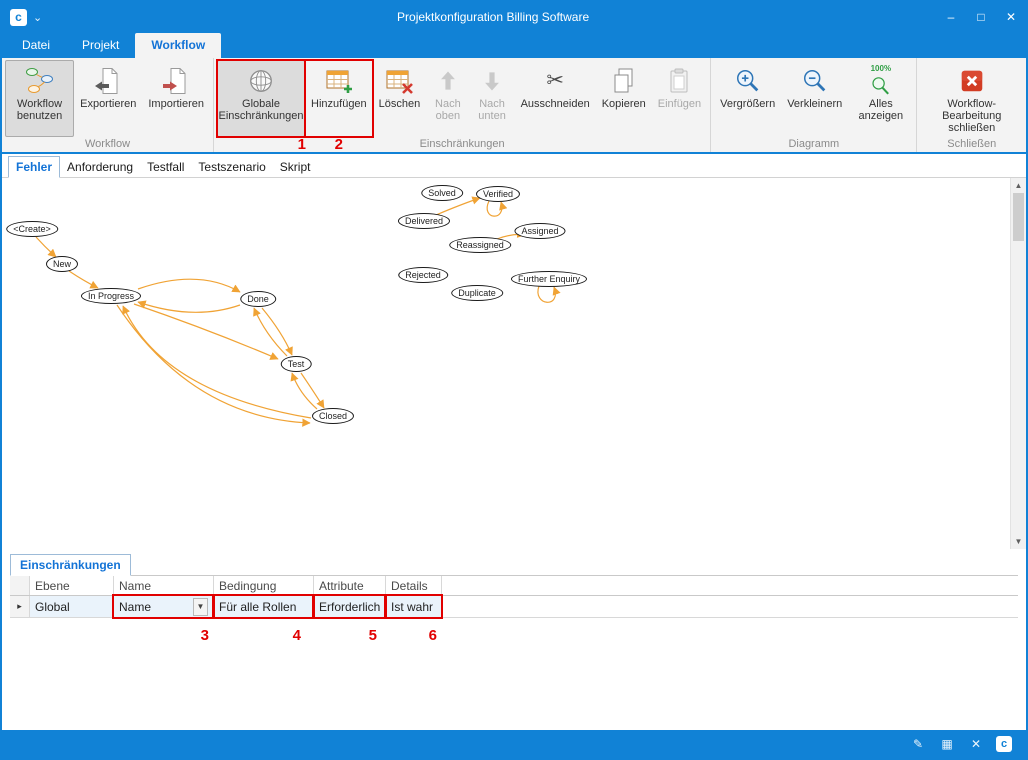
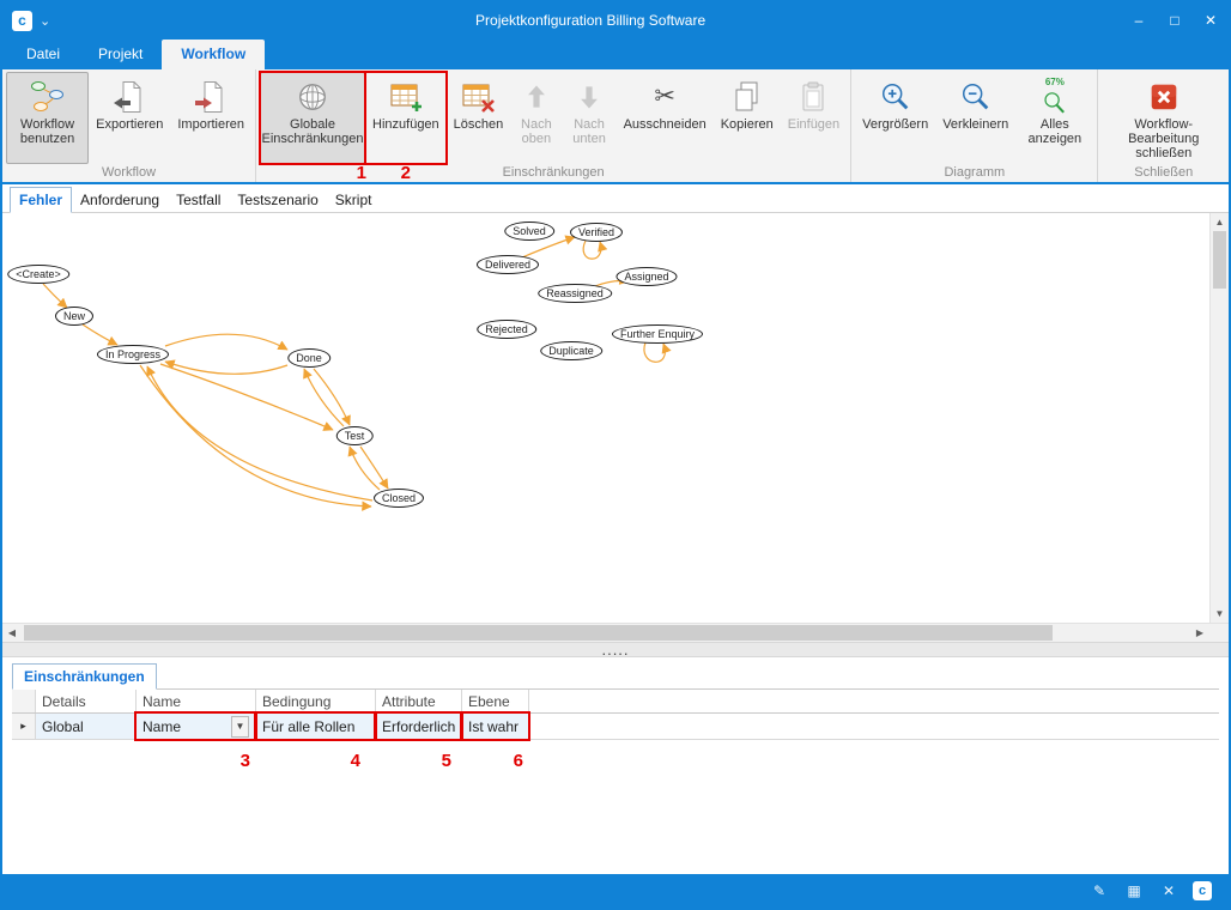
  c
  ⌄
  Projektkonfiguration Billing Software
  –
  □
  ✕
  Datei
  Projekt
  Workflow
  Workflow benutzen
  Exportieren
  Importieren
  Workflow
  Globale Einschränkungen
  1
  Hinzufügen
  2
  Löschen
  Nach oben
  Nach unten
  ✂
  Ausschneiden
  Kopieren
  Einfügen
  Einschränkungen
  Vergrößern
  Verkleinern
- 100%
+ 67%
  Alles anzeigen
  Diagramm
  Workflow-Bearbeitung schließen
  Schließen
  Fehler
  Anforderung
  Testfall
  Testszenario
  Skript
  <Create>
  New
  In Progress
  Done
  Test
  Closed
  Solved
  Verified
  Delivered
  Assigned
  Reassigned
  Rejected
  Further Enquiry
  Duplicate
  ▲
  ▼
+ ◀
+ ▶
+ .....
  Einschränkungen
- Ebene
+ Details
  Name
  Bedingung
  Attribute
- Details
+ Ebene
  ▸
  Global
  Name
  ▼
  3
  Für alle Rollen
  4
  Erforderlich
  5
  Ist wahr
  6
  ✎
  ▦
  ✕
  c
